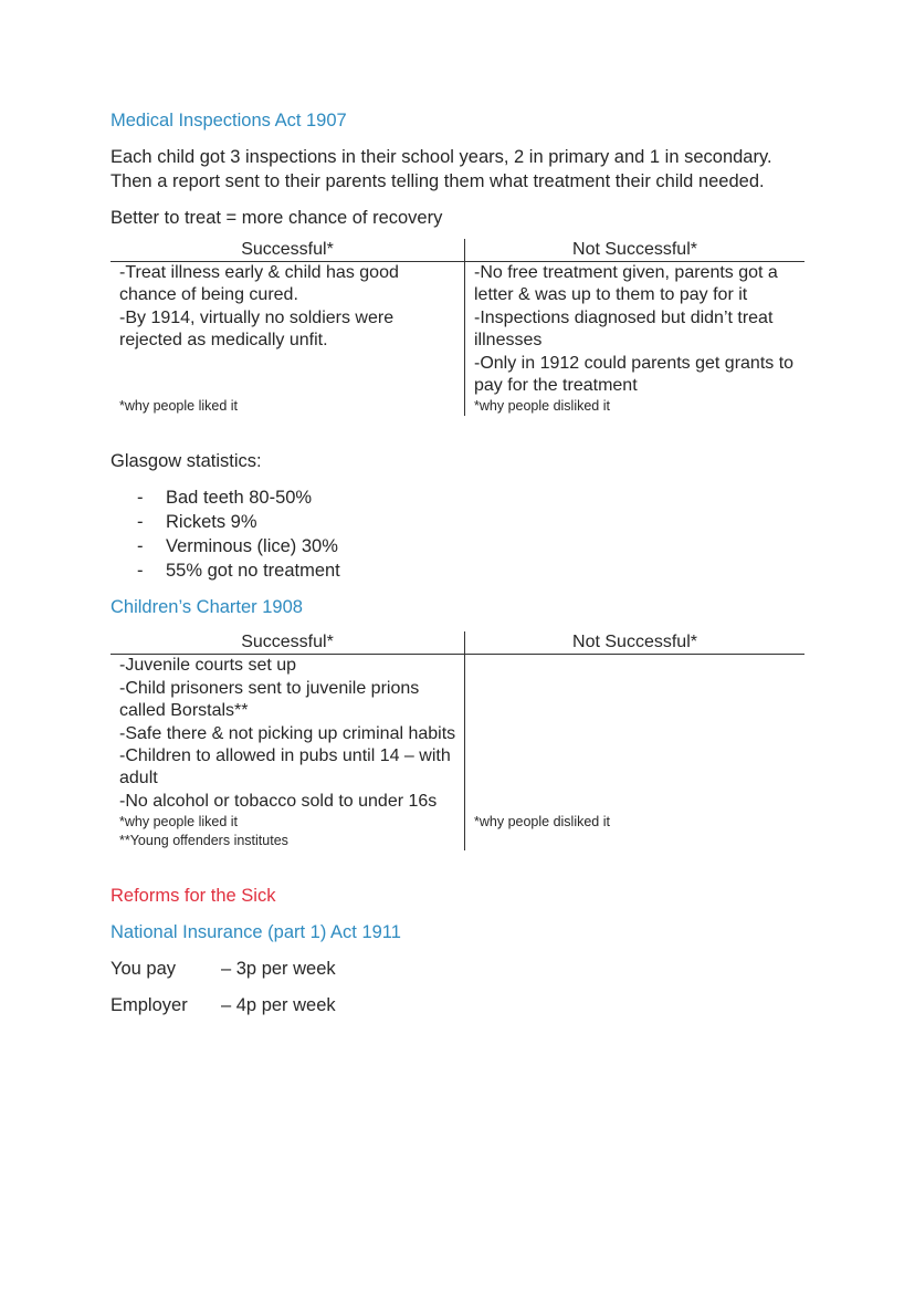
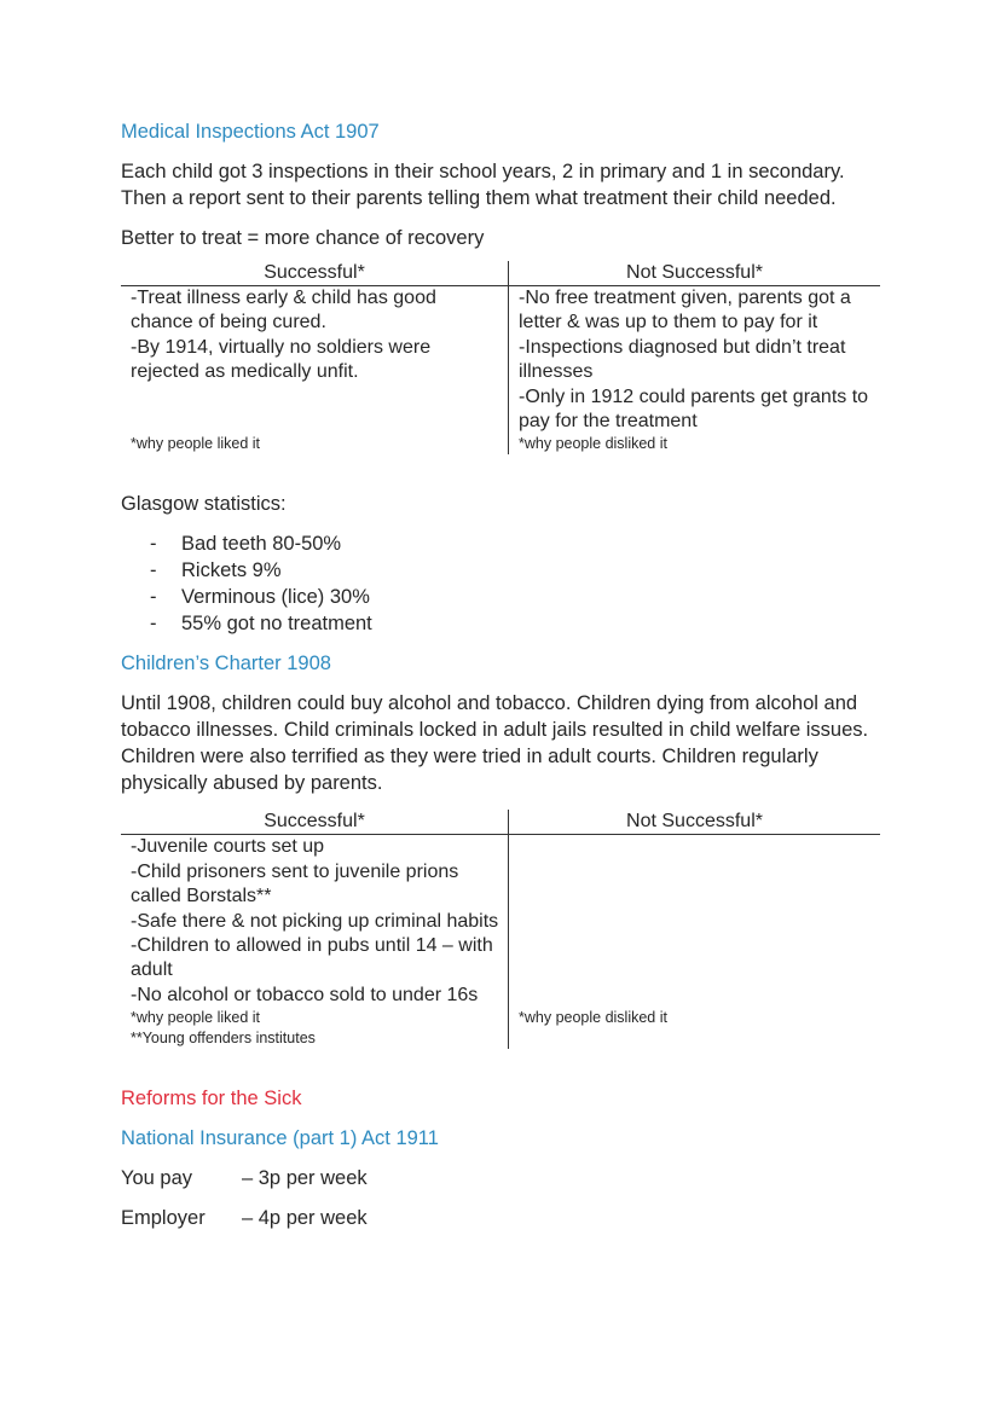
  Medical Inspections Act 1907
  Each child got 3 inspections in their school years, 2 in primary and 1 in secondary. Then a report sent to their parents telling them what treatment their child needed.
  Better to treat = more chance of recovery
  Successful*	Not Successful*
  -Treat illness early & child has good chance of being cured. -By 1914, virtually no soldiers were rejected as medically unfit. *why people liked it	-No free treatment given, parents got a letter & was up to them to pay for it -Inspections diagnosed but didn’t treat illnesses -Only in 1912 could parents get grants to pay for the treatment *why people disliked it
  Glasgow statistics:
  -
  Bad teeth 80-50%
  -
  Rickets 9%
  -
  Verminous (lice) 30%
  -
  55% got no treatment
  Children’s Charter 1908
+ Until 1908, children could buy alcohol and tobacco. Children dying from alcohol and tobacco illnesses. Child criminals locked in adult jails resulted in child welfare issues. Children were also terrified as they were tried in adult courts. Children regularly physically abused by parents.
  Successful*	Not Successful*
  -Juvenile courts set up -Child prisoners sent to juvenile prions called Borstals** -Safe there & not picking up criminal habits -Children to allowed in pubs until 14 – with adult -No alcohol or tobacco sold to under 16s *why people liked it **Young offenders institutes	*why people disliked it
  Reforms for the Sick
  National Insurance (part 1) Act 1911
  You pay
  – 3p per week
  Employer
  – 4p per week
